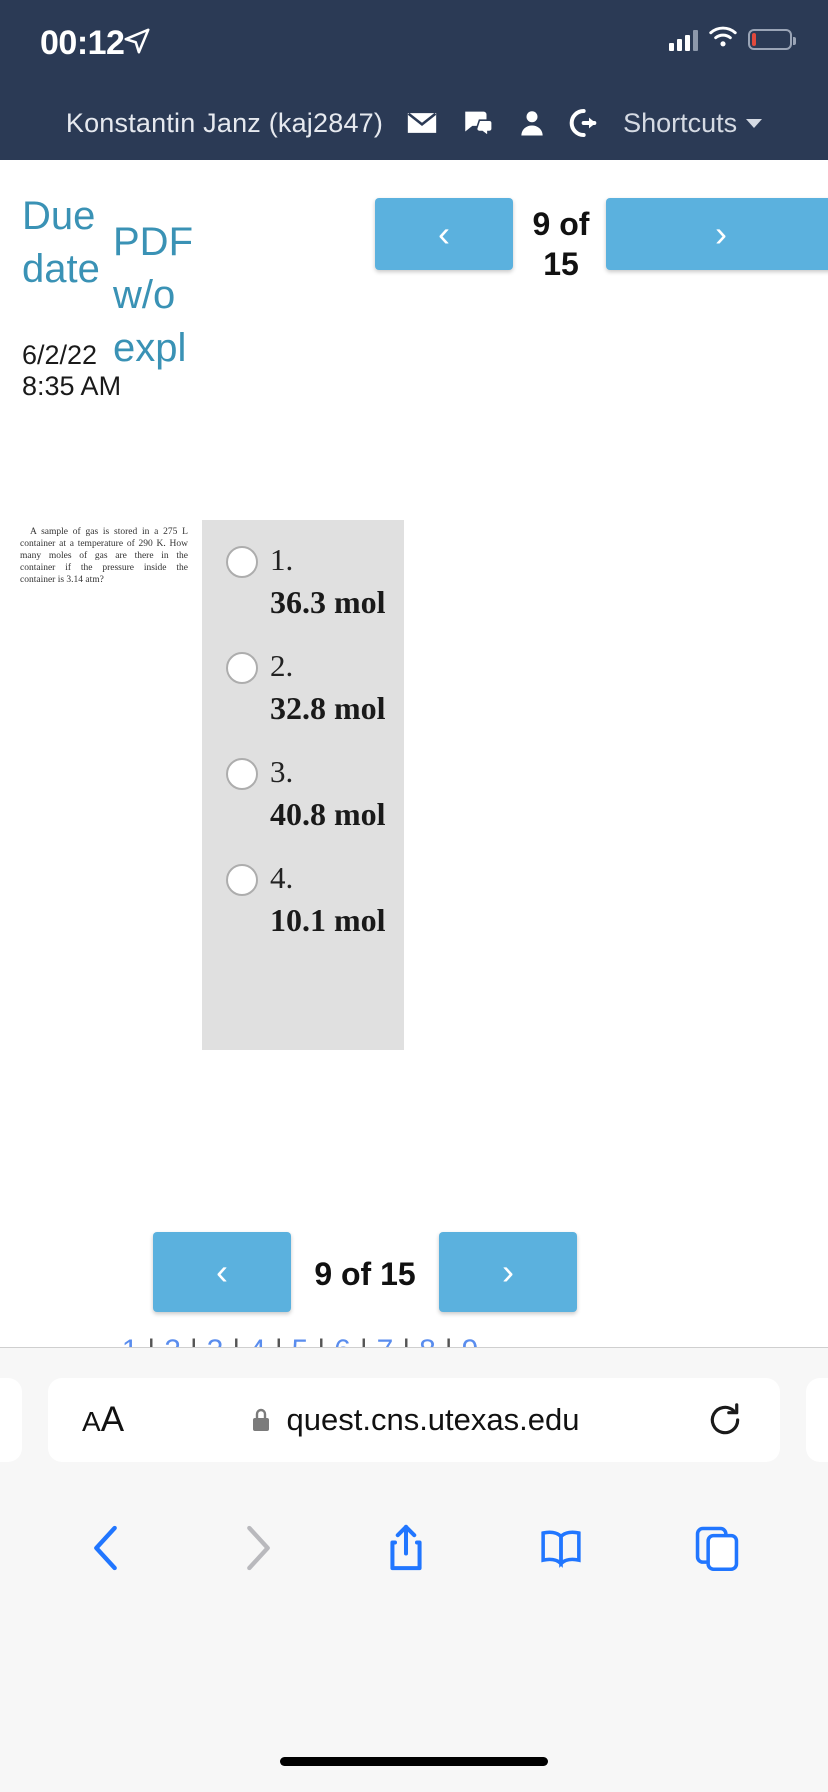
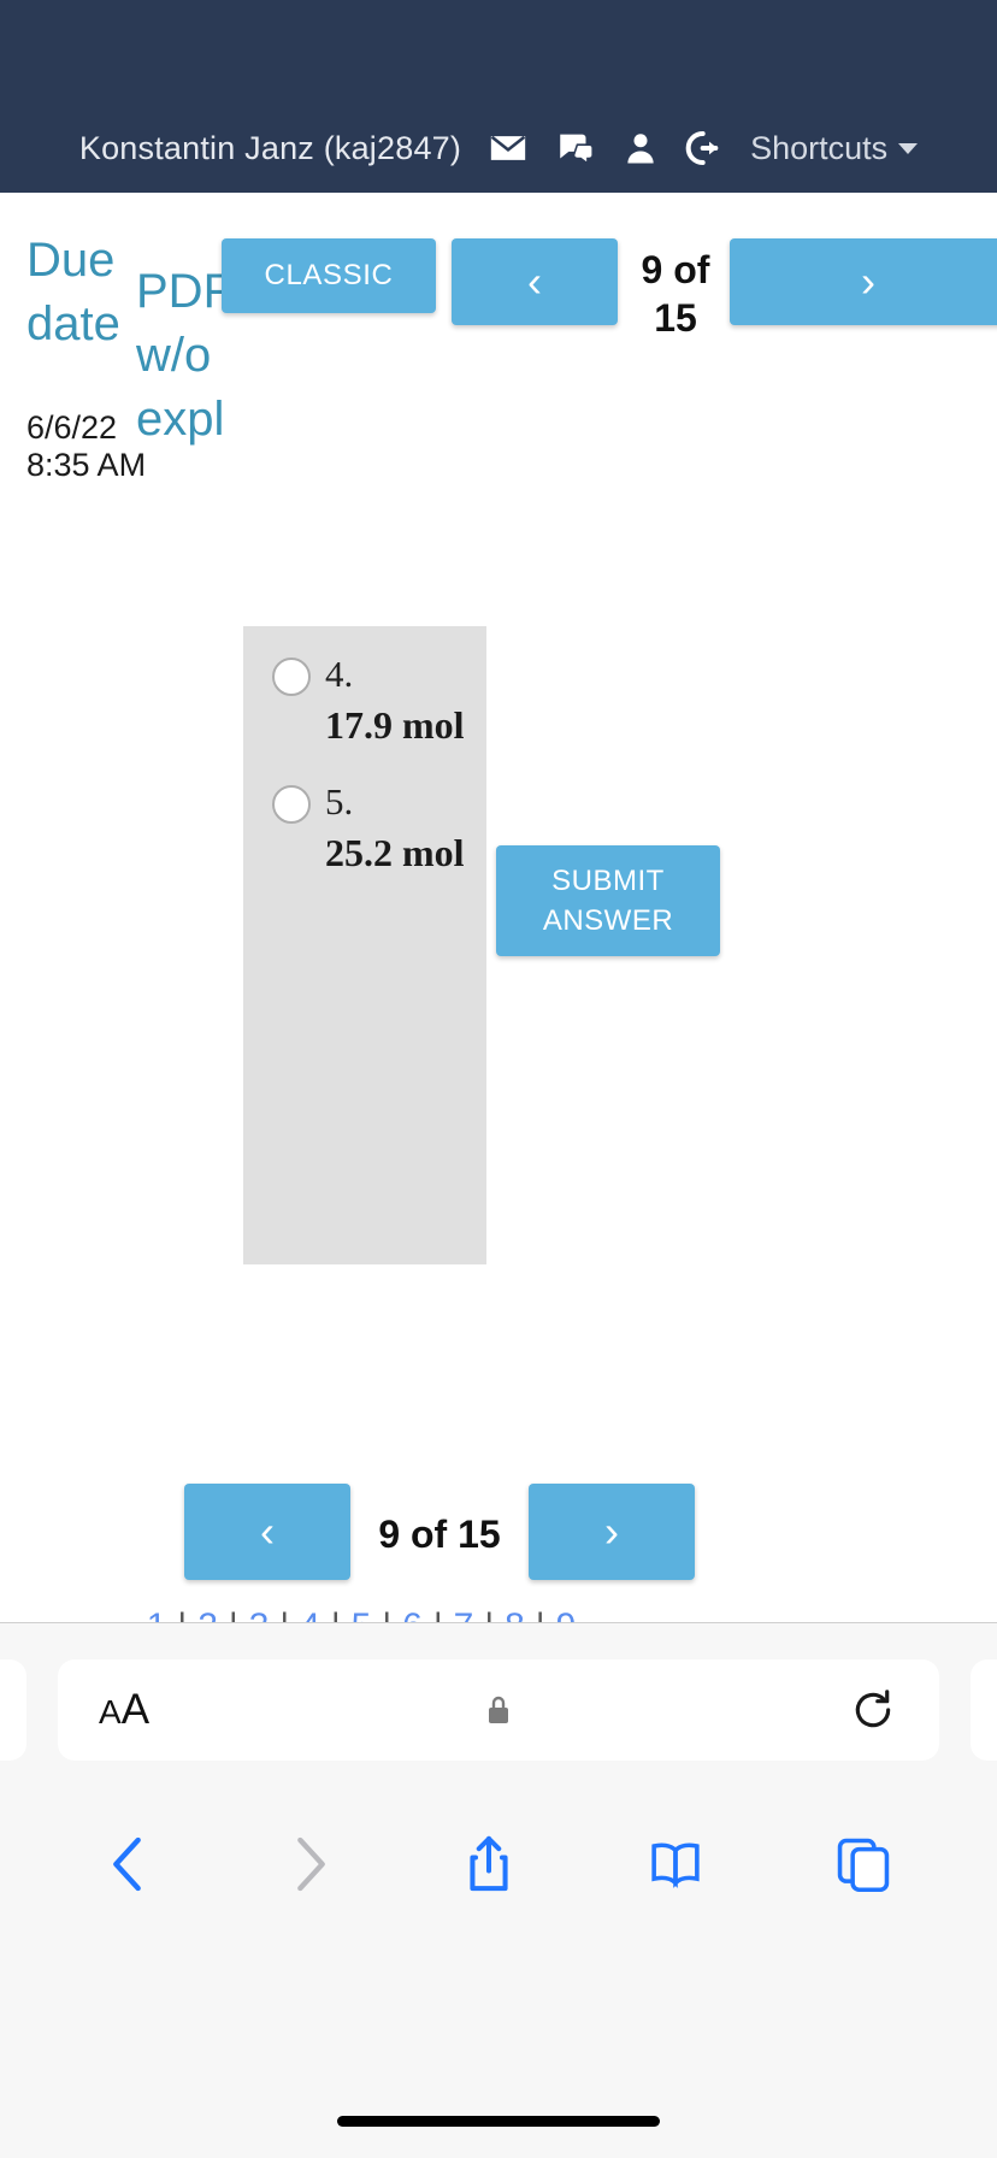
- 00:12
  Konstantin Janz (kaj2847)
  Shortcuts
  Due date
- 6/2/22 8:35 AM
+ 6/6/22 8:35 AM
  PDF w/o expl
+ CLASSIC
  ‹
  9 of 15
  ›
- A sample of gas is stored in a 275 L container at a temperature of 290 K. How many moles of gas are there in the container if the pressure inside the container is 3.14 atm?
- 1.
- 36.3 mol
- 2.
- 32.8 mol
- 3.
- 40.8 mol
  4.
- 10.1 mol
+ 17.9 mol
+ 5.
+ 25.2 mol
+ SUBMIT
+ ANSWER
  ‹
  9 of 15
  ›
  AA
- quest.cns.utexas.edu
